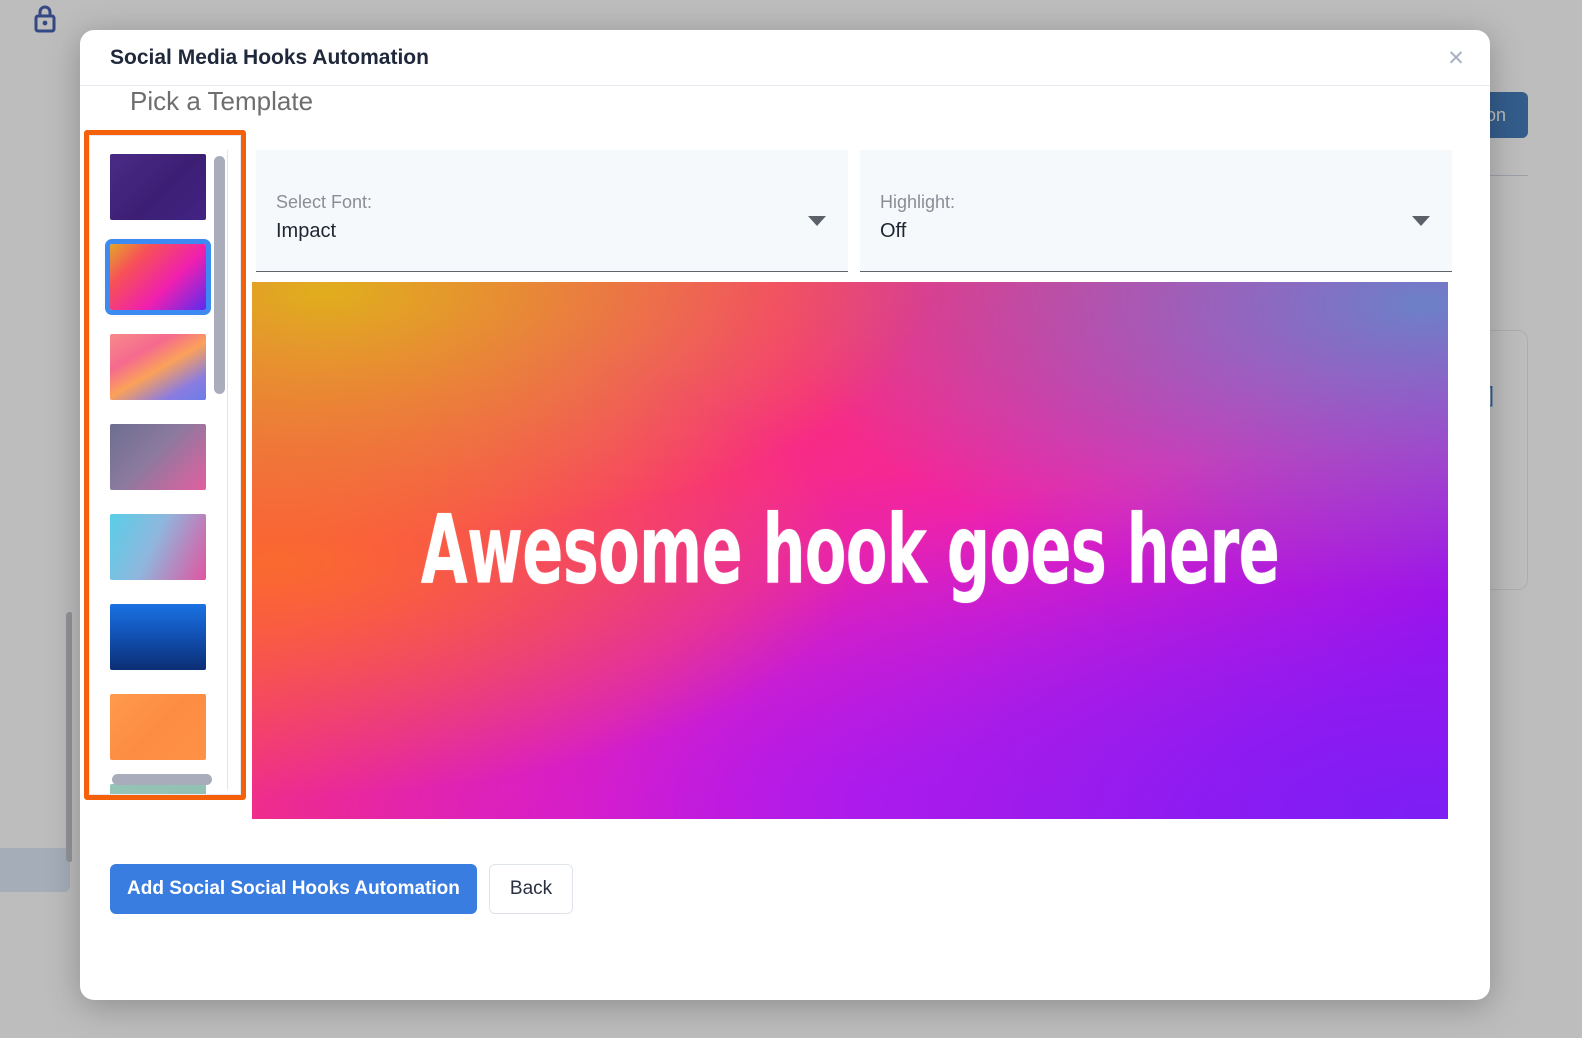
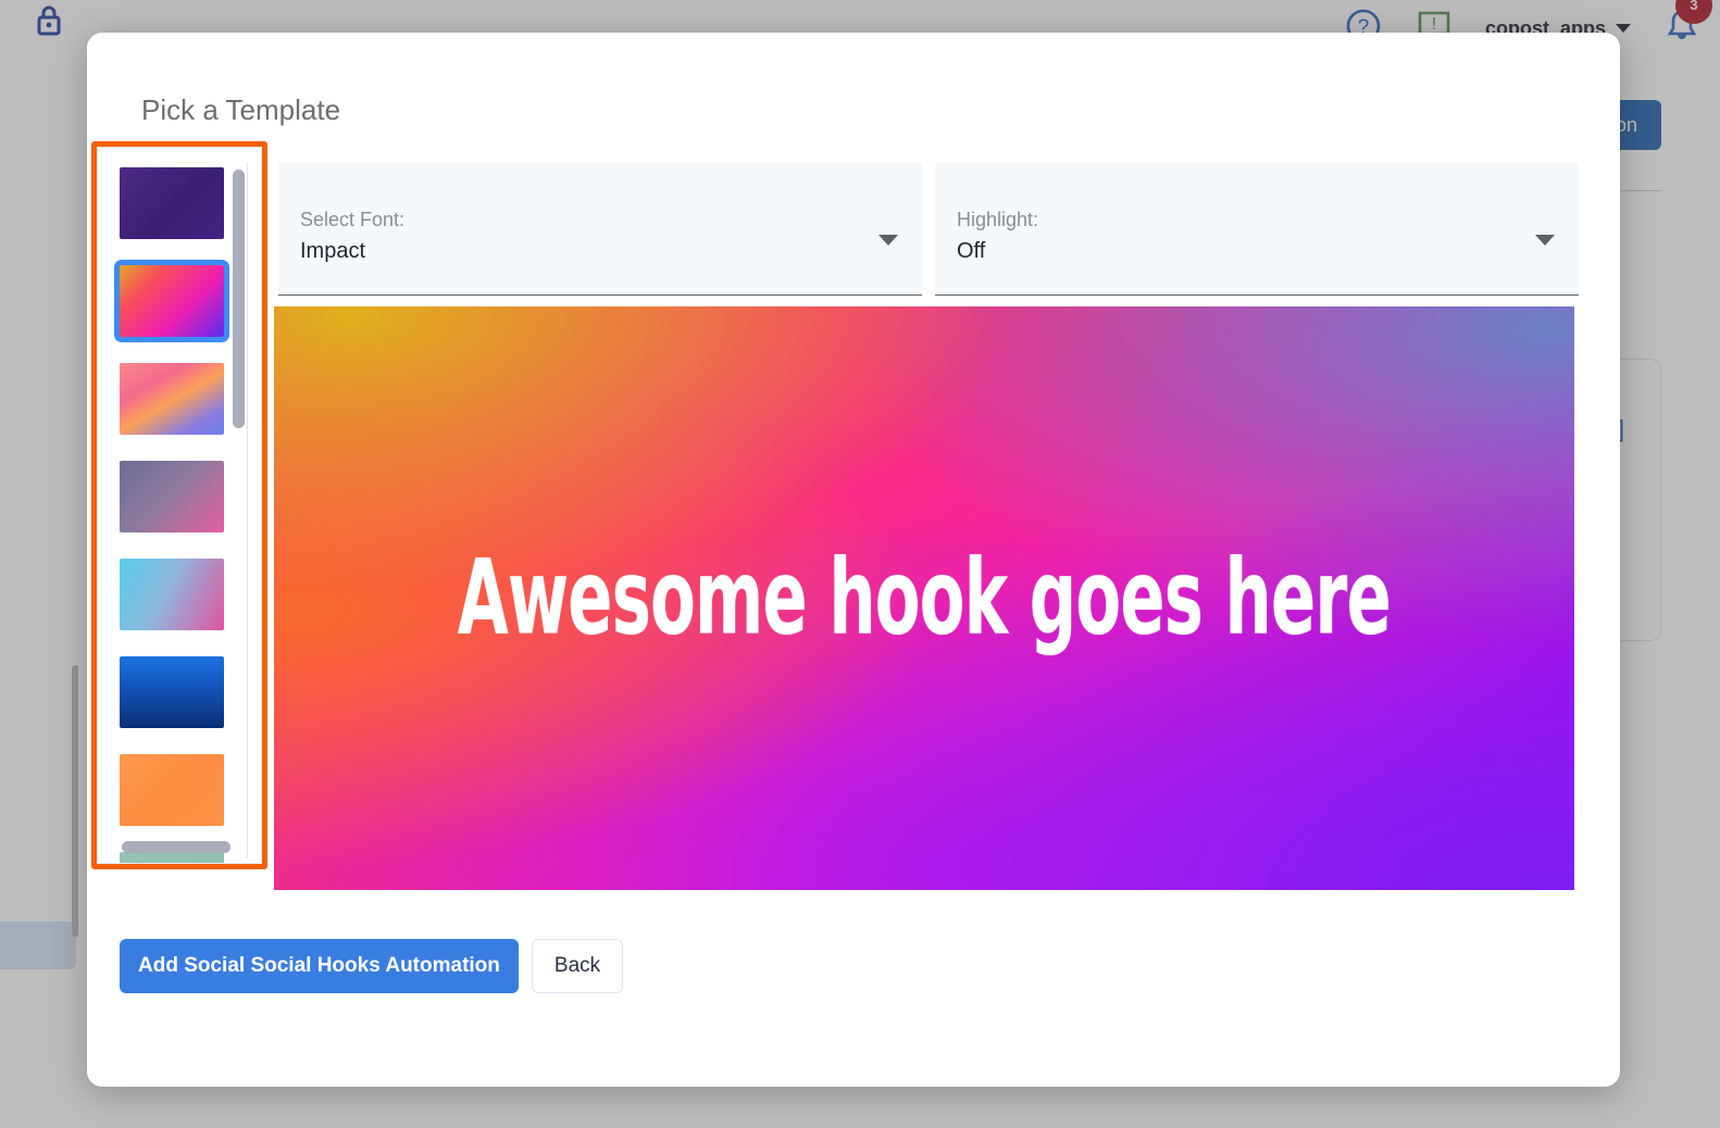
+ ?
+ !
+ copost_apps
+ 3
  ]
- Social Media Hooks Automation
- ✕
  Pick a Template
  Select Font:
  Impact
  Highlight:
  Off
  Awesome hook goes here
  Add Social Social Hooks Automation
  Back
